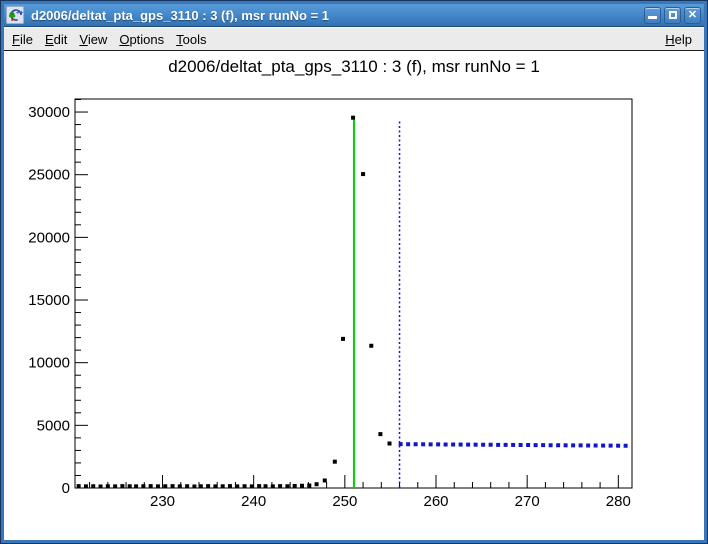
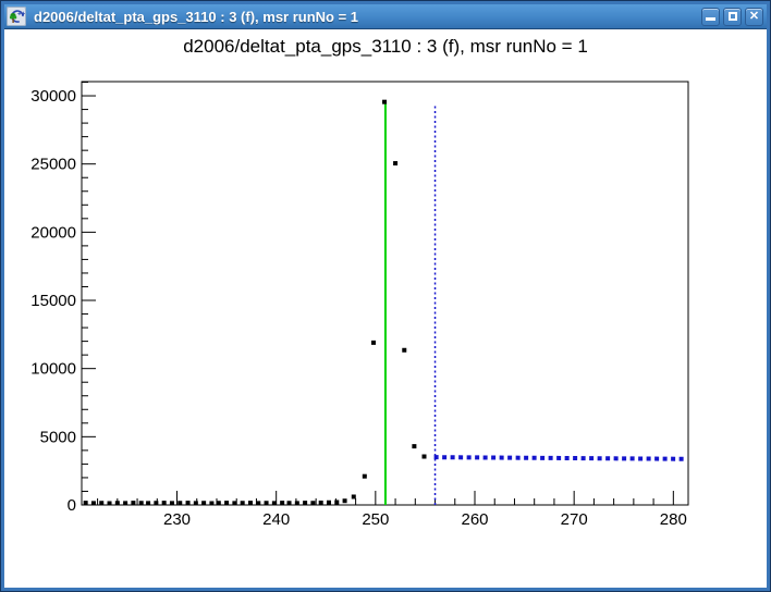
  d2006/deltat_pta_gps_3110 : 3 (f), msr runNo = 1
  ✕
- File
- Edit
- View
- Options
- Tools
- Help
  d2006/deltat_pta_gps_3110 : 3 (f), msr runNo = 1
  230
  240
  250
  260
  270
  280
  0
  5000
  10000
  15000
  20000
  25000
  30000
